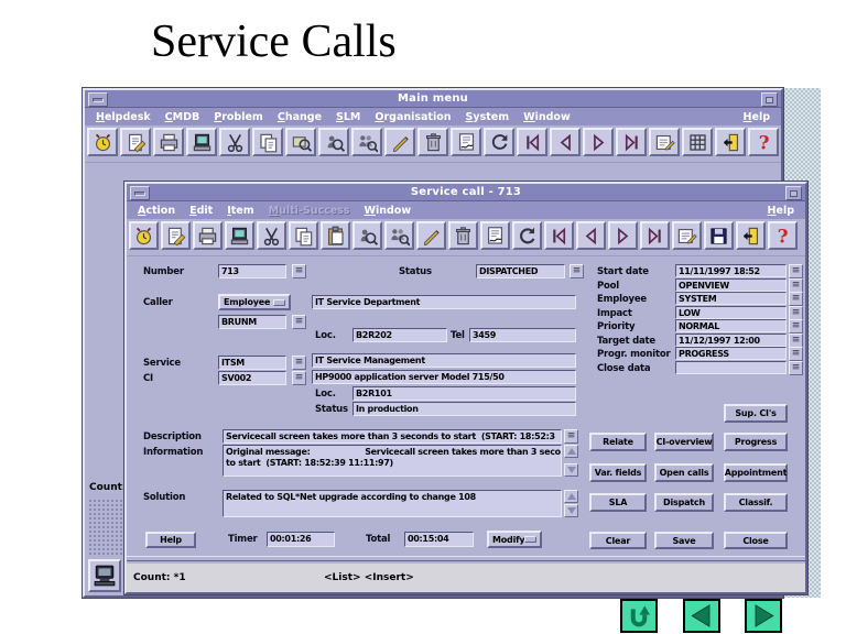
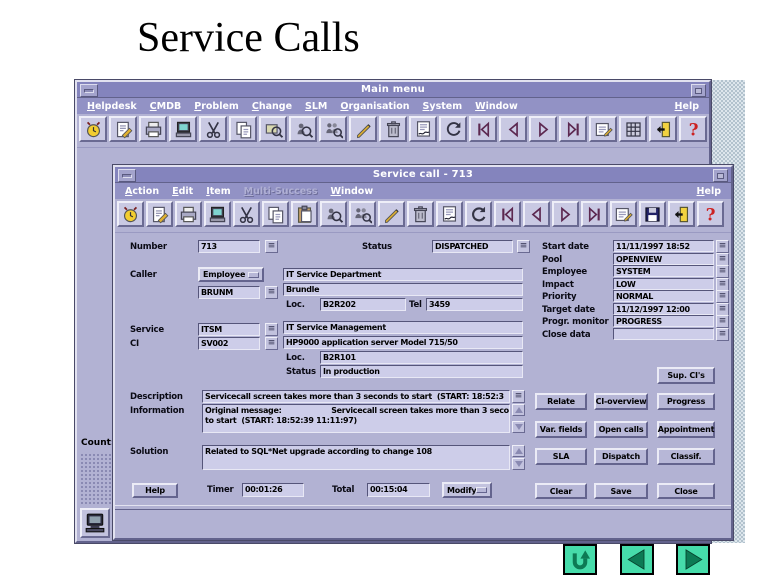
  Service Calls
  Main menu
  Helpdesk
  CMDB
  Problem
  Change
  SLM
  Organisation
  System
  Window
  Help
  ?
  Service call - 713
  Action
  Edit
  Item
  Multi-Success
  Window
  Help
  ?
  Number
  713
  Status
  DISPATCHED
  Caller
  Employee
  BRUNM
  IT Service Department
+ Brundle
  Loc.
  B2R202
  Tel
  3459
  Service
  ITSM
  IT Service Management
  CI
  SV002
  HP9000 application server Model 715/50
  Loc.
  B2R101
  Status
  In production
  Start date
  11/11/1997 18:52
  Pool
  OPENVIEW
  Employee
  SYSTEM
  Impact
  LOW
  Priority
  NORMAL
  Target date
  11/12/1997 12:00
  Progr. monitor
  PROGRESS
  Close data
  Description
  Servicecall screen takes more than 3 seconds to start (START: 18:52:3
  Information
  Original message: Servicecall screen takes more than 3 seco
  to start (START: 18:52:39 11:11:97)
  Solution
  Related to SQL*Net upgrade according to change 108
  Sup. CI's
  Relate
  CI-overview
  Progress
  Var. fields
  Open calls
  Appointment
  SLA
  Dispatch
  Classif.
  Help
  Timer
  00:01:26
  Total
  00:15:04
  Modify
  Clear
  Save
  Close
- Count: *1
- <List> <Insert>
